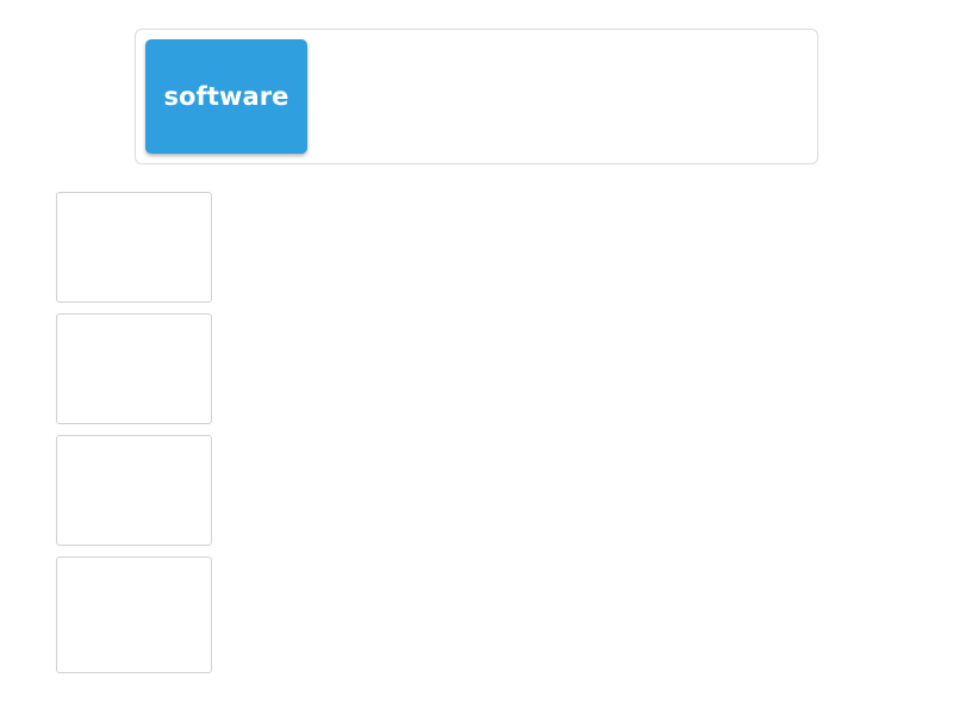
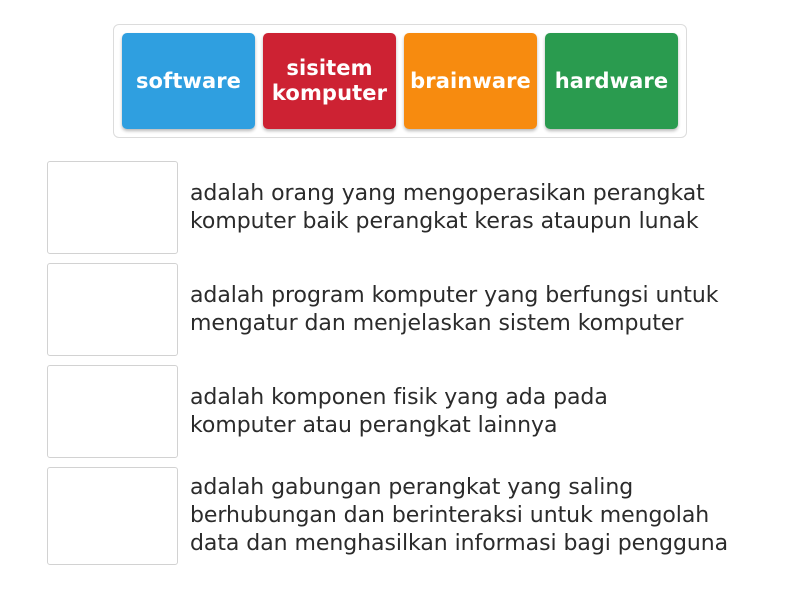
  software
+ sisitem komputer
+ brainware
+ hardware
+ adalah orang yang mengoperasikan perangkat
+ komputer baik perangkat keras ataupun lunak
+ adalah program komputer yang berfungsi untuk
+ mengatur dan menjelaskan sistem komputer
+ adalah komponen fisik yang ada pada
+ komputer atau perangkat lainnya
+ adalah gabungan perangkat yang saling
+ berhubungan dan berinteraksi untuk mengolah
+ data dan menghasilkan informasi bagi pengguna
